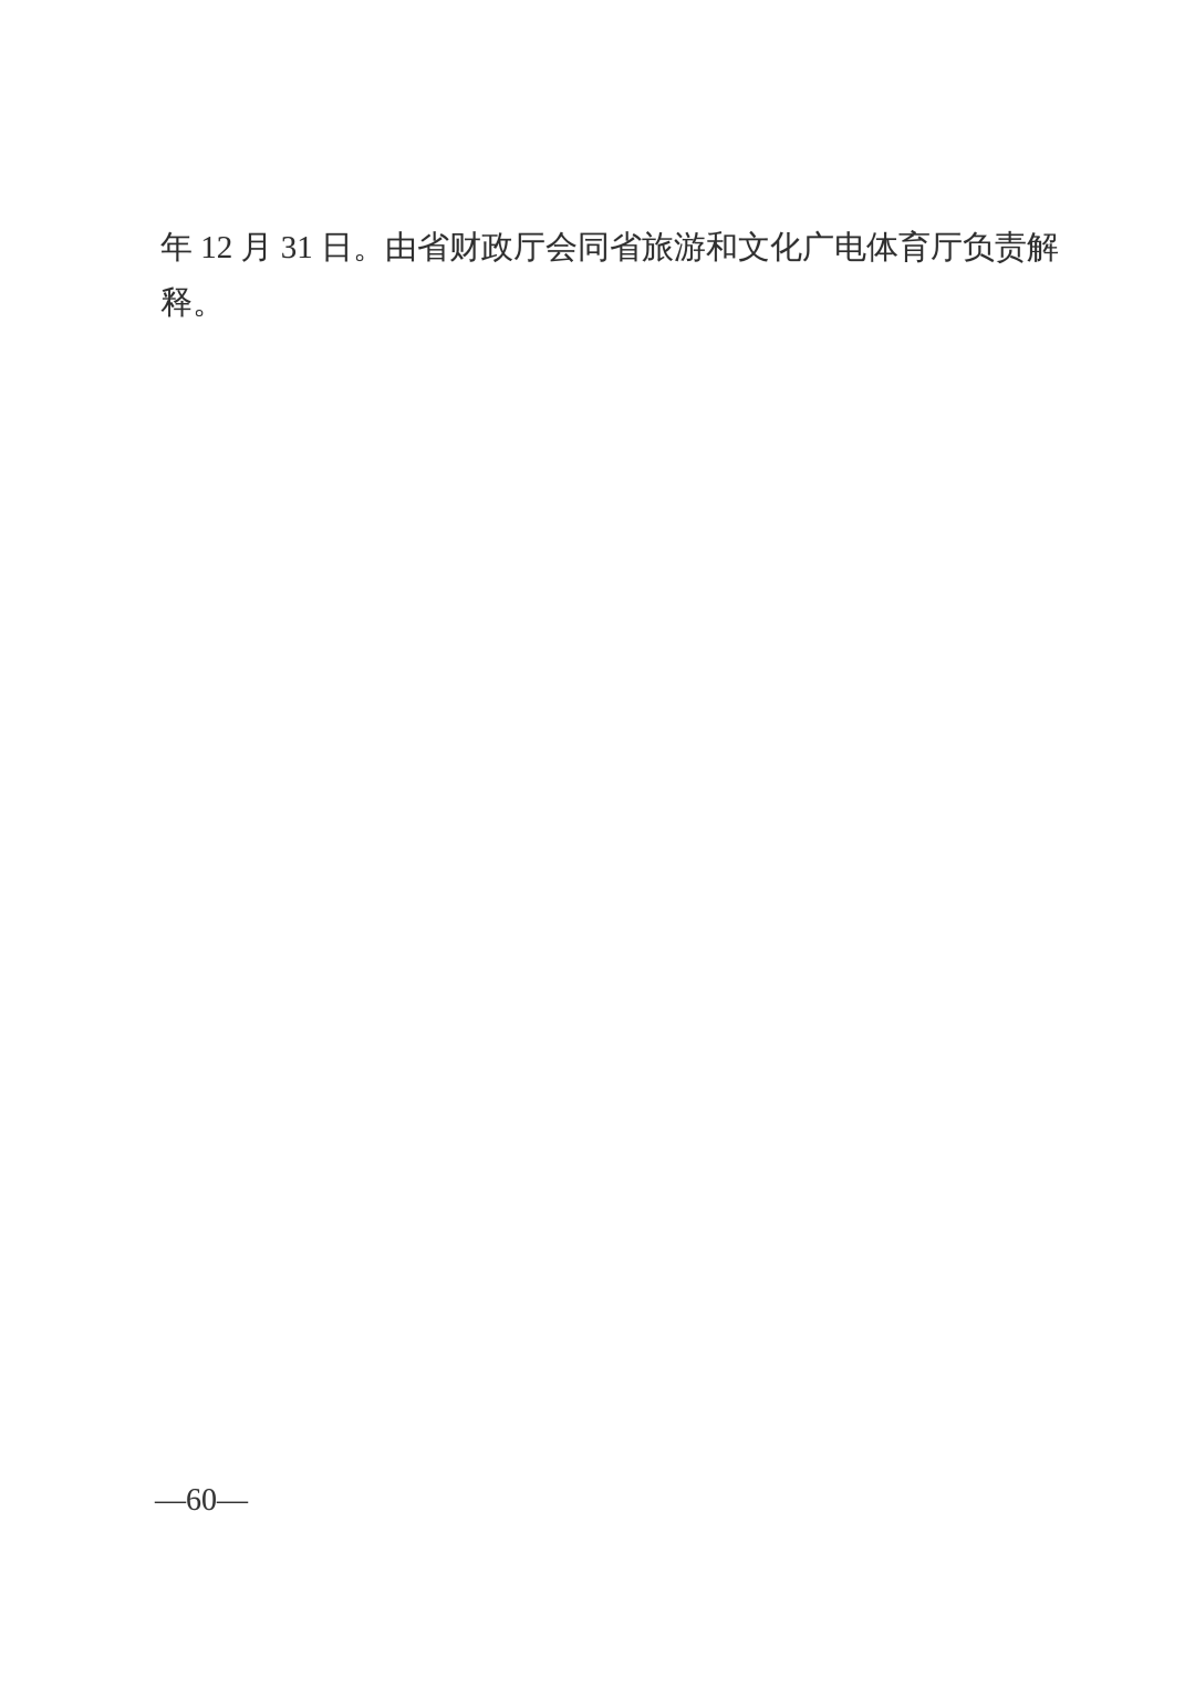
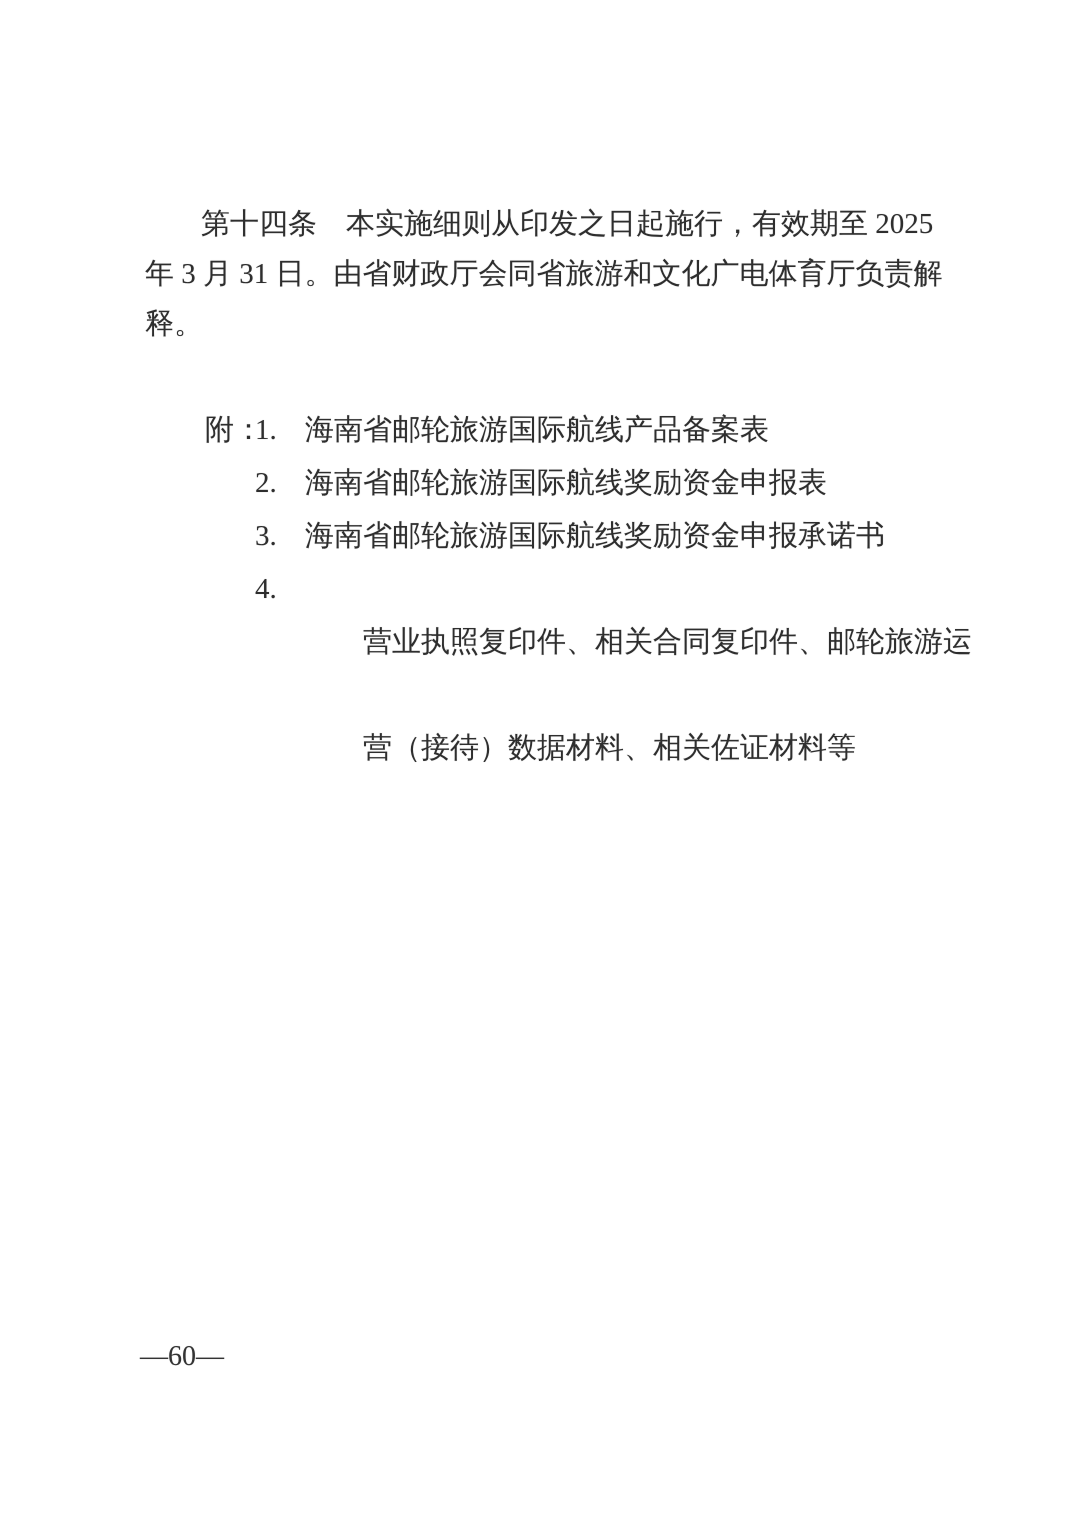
+ 第十四条 本实施细则从印发之日起施行，有效期至 2025
- 年 12 月 31 日。由省财政厅会同省旅游和文化广电体育厅负责解
+ 年 3 月 31 日。由省财政厅会同省旅游和文化广电体育厅负责解
  释。
+ 附：
+ 1.
+ 海南省邮轮旅游国际航线产品备案表
+ 2.
+ 海南省邮轮旅游国际航线奖励资金申报表
+ 3.
+ 海南省邮轮旅游国际航线奖励资金申报承诺书
+ 4.
+ 营业执照复印件、相关合同复印件、邮轮旅游运
+ 营（接待）数据材料、相关佐证材料等
  —60—
